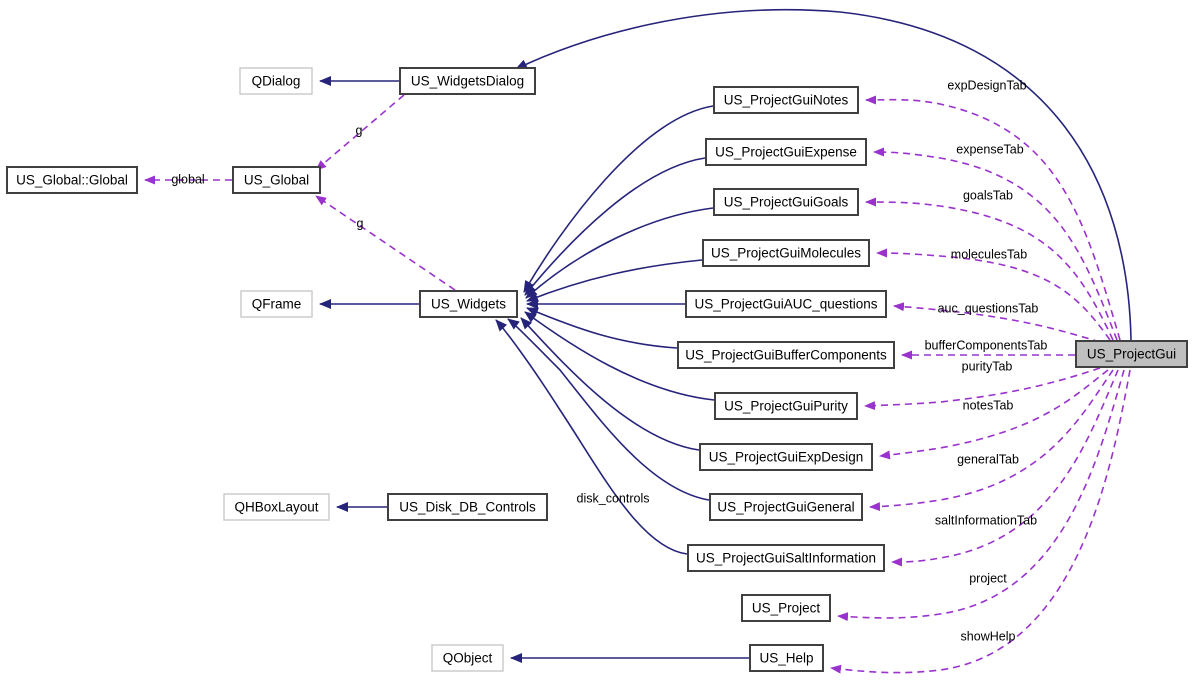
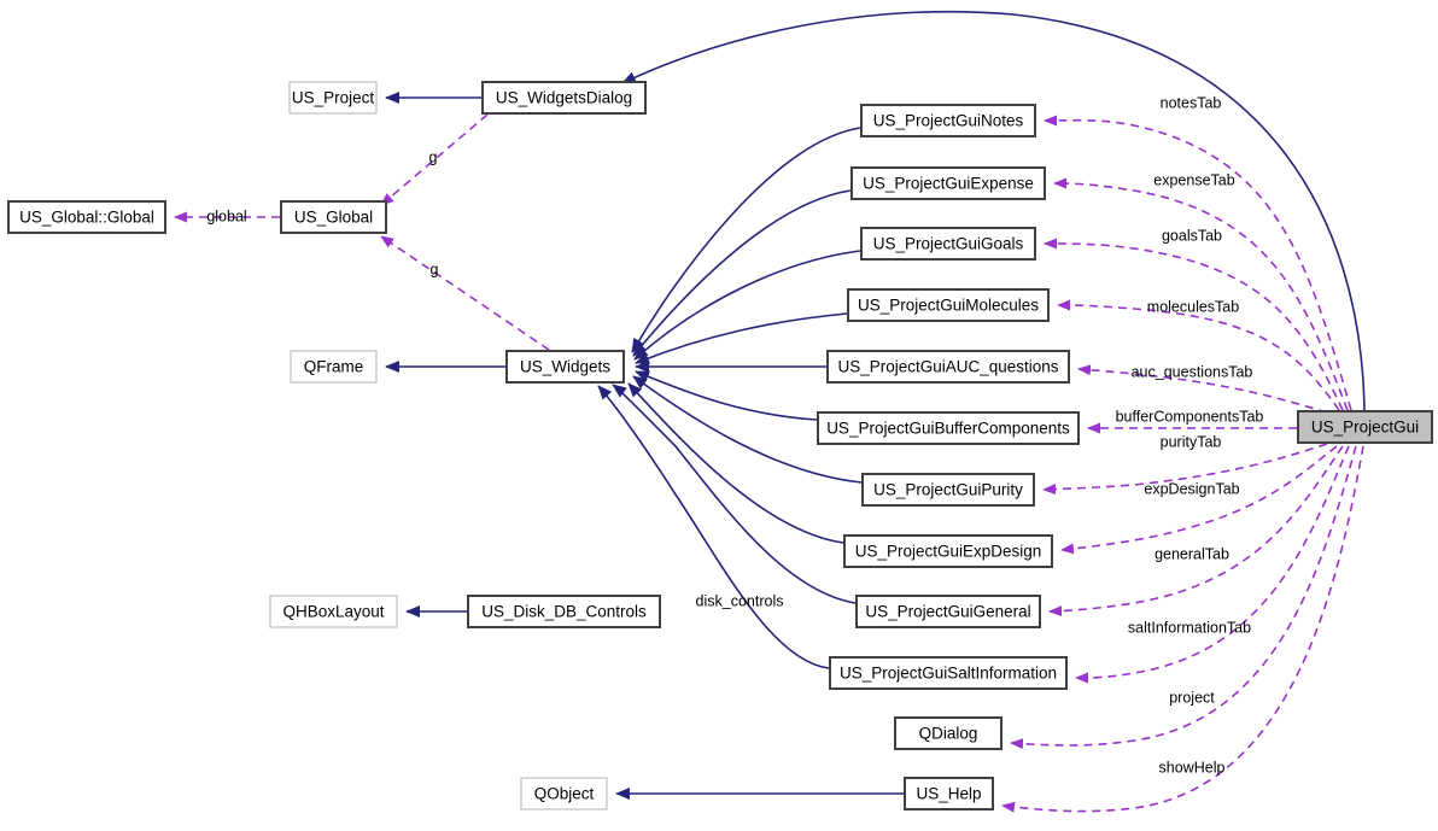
- QDialog
+ US_Project
  US_WidgetsDialog
  US_Global::Global
  US_Global
  QFrame
  US_Widgets
  QHBoxLayout
  US_Disk_DB_Controls
  QObject
  US_ProjectGuiNotes
  US_ProjectGuiExpense
  US_ProjectGuiGoals
  US_ProjectGuiMolecules
  US_ProjectGuiAUC_questions
  US_ProjectGuiBufferComponents
  US_ProjectGuiPurity
  US_ProjectGuiExpDesign
  US_ProjectGuiGeneral
  US_ProjectGuiSaltInformation
- US_Project
+ QDialog
  US_Help
  US_ProjectGui
  global
  g
  g
  disk_controls
- expDesignTab
+ notesTab
  expenseTab
  goalsTab
  moleculesTab
  auc_questionsTab
  bufferComponentsTab
  purityTab
- notesTab
+ expDesignTab
  generalTab
  saltInformationTab
  project
  showHelp
